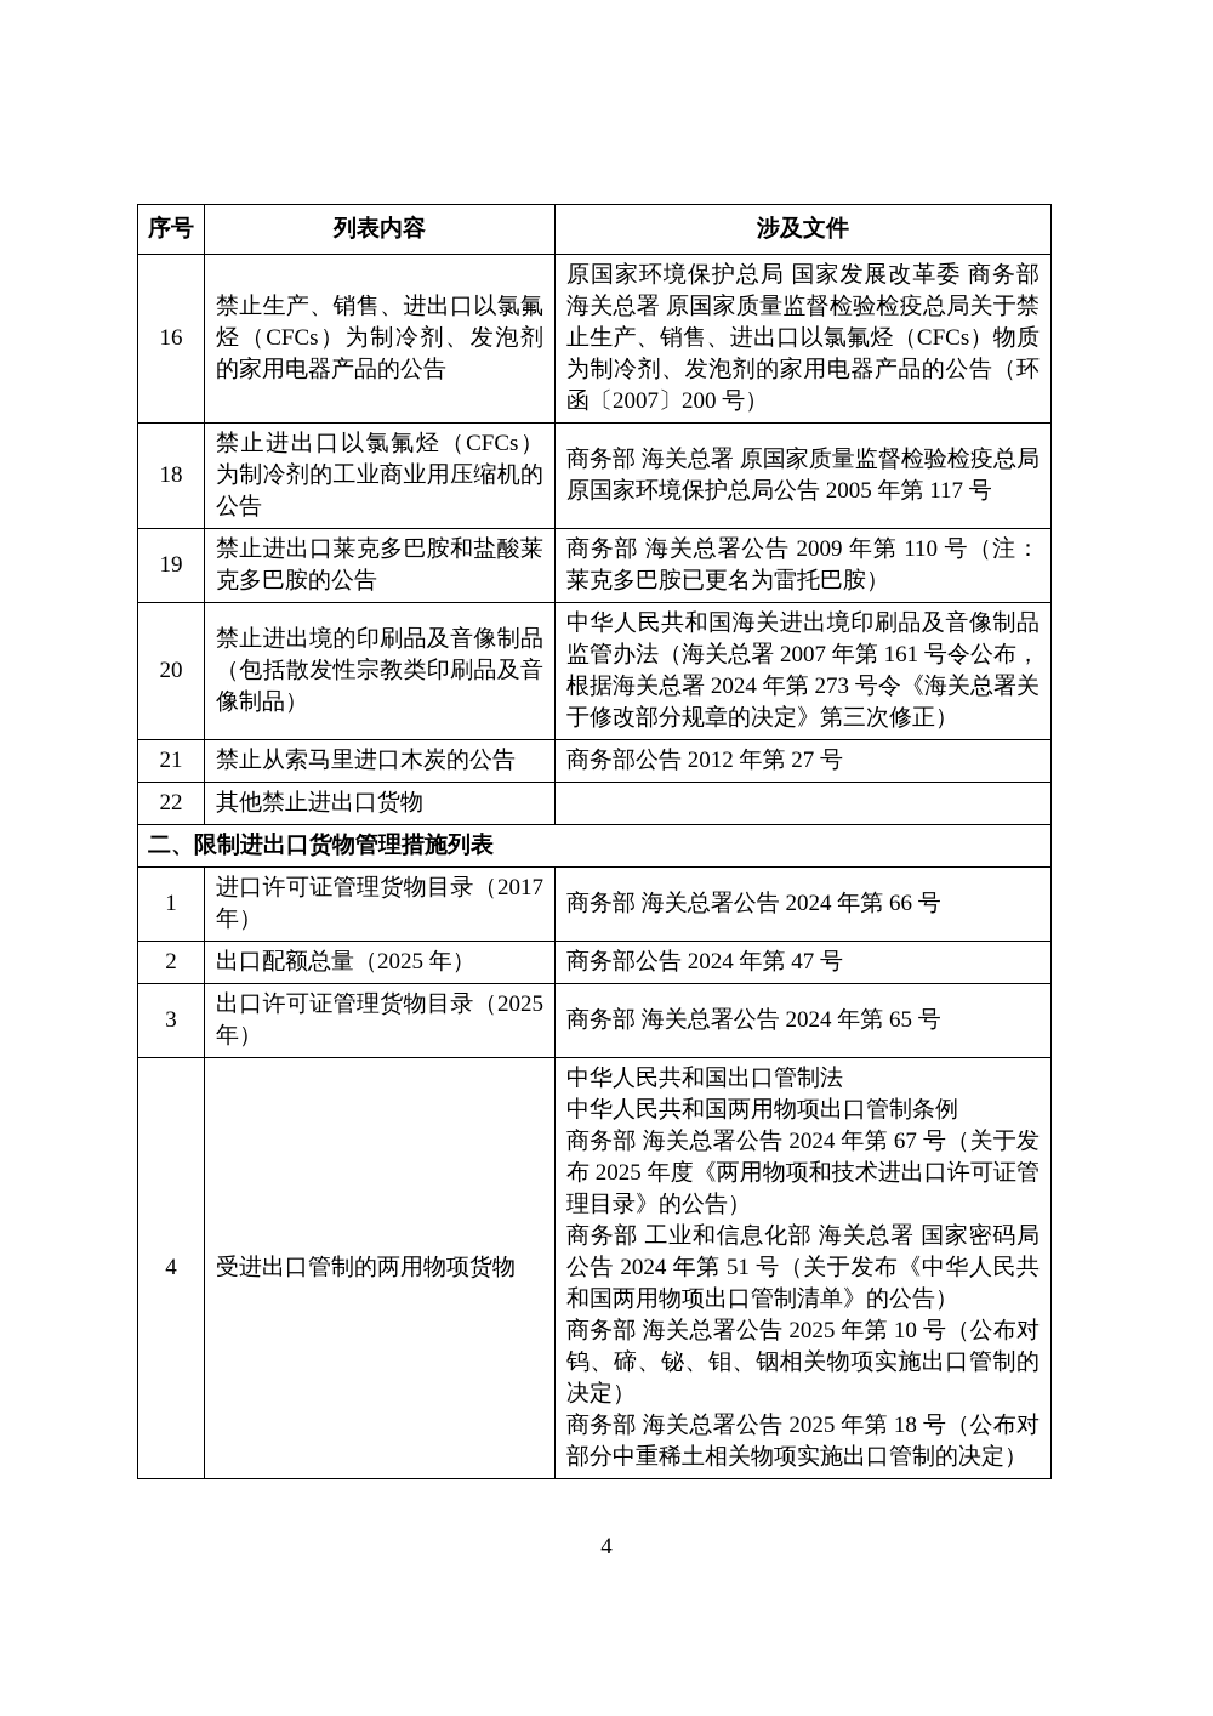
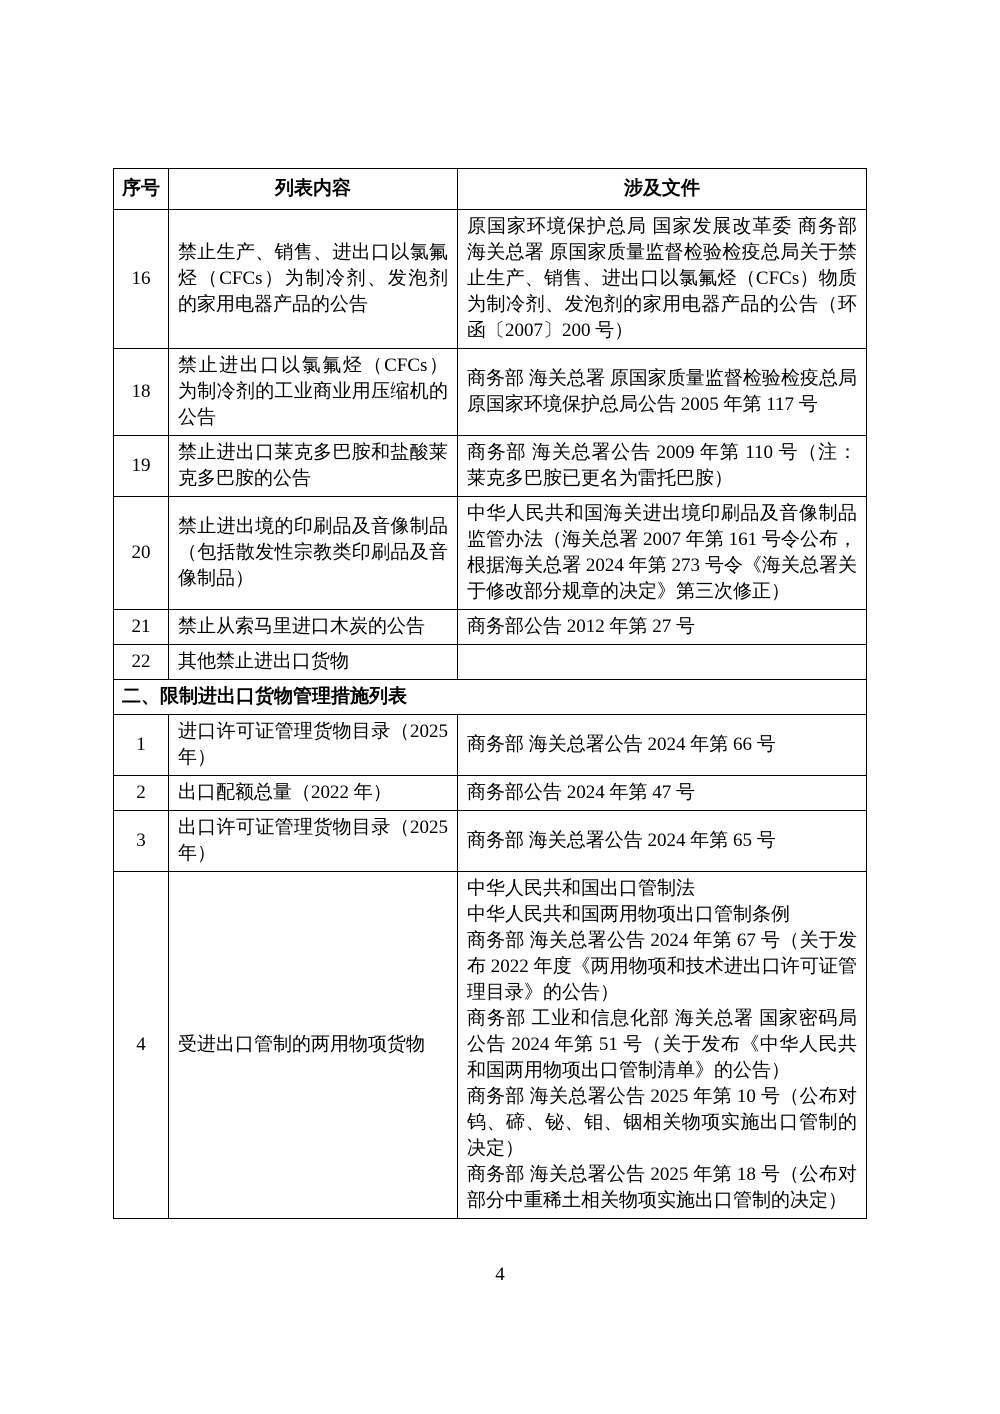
  序号	列表内容	涉及文件
  16	禁止生产、销售、进出口以氯氟烃（CFCs）为制冷剂、发泡剂的家用电器产品的公告	原国家环境保护总局 国家发展改革委 商务部 海关总署 原国家质量监督检验检疫总局关于禁止生产、销售、进出口以氯氟烃（CFCs）物质为制冷剂、发泡剂的家用电器产品的公告（环函〔2007〕200 号）
  18	禁止进出口以氯氟烃（CFCs）为制冷剂的工业商业用压缩机的公告	商务部 海关总署 原国家质量监督检验检疫总局 原国家环境保护总局公告 2005 年第 117 号
  19	禁止进出口莱克多巴胺和盐酸莱克多巴胺的公告	商务部 海关总署公告 2009 年第 110 号（注：莱克多巴胺已更名为雷托巴胺）
  20	禁止进出境的印刷品及音像制品（包括散发性宗教类印刷品及音像制品）	中华人民共和国海关进出境印刷品及音像制品监管办法（海关总署 2007 年第 161 号令公布，根据海关总署 2024 年第 273 号令《海关总署关于修改部分规章的决定》第三次修正）
  21	禁止从索马里进口木炭的公告	商务部公告 2012 年第 27 号
  22	其他禁止进出口货物
  二、限制进出口货物管理措施列表
- 1	进口许可证管理货物目录（2017 年）	商务部 海关总署公告 2024 年第 66 号
+ 1	进口许可证管理货物目录（2025 年）	商务部 海关总署公告 2024 年第 66 号
- 2	出口配额总量（2025 年）	商务部公告 2024 年第 47 号
+ 2	出口配额总量（2022 年）	商务部公告 2024 年第 47 号
  3	出口许可证管理货物目录（2025 年）	商务部 海关总署公告 2024 年第 65 号
- 4	受进出口管制的两用物项货物	中华人民共和国出口管制法中华人民共和国两用物项出口管制条例商务部 海关总署公告 2024 年第 67 号（关于发布 2025 年度《两用物项和技术进出口许可证管理目录》的公告）商务部 工业和信息化部 海关总署 国家密码局公告 2024 年第 51 号（关于发布《中华人民共和国两用物项出口管制清单》的公告）商务部 海关总署公告 2025 年第 10 号（公布对钨、碲、铋、钼、铟相关物项实施出口管制的决定）商务部 海关总署公告 2025 年第 18 号（公布对部分中重稀土相关物项实施出口管制的决定）
+ 4	受进出口管制的两用物项货物	中华人民共和国出口管制法中华人民共和国两用物项出口管制条例商务部 海关总署公告 2024 年第 67 号（关于发布 2022 年度《两用物项和技术进出口许可证管理目录》的公告）商务部 工业和信息化部 海关总署 国家密码局公告 2024 年第 51 号（关于发布《中华人民共和国两用物项出口管制清单》的公告）商务部 海关总署公告 2025 年第 10 号（公布对钨、碲、铋、钼、铟相关物项实施出口管制的决定）商务部 海关总署公告 2025 年第 18 号（公布对部分中重稀土相关物项实施出口管制的决定）
  4
